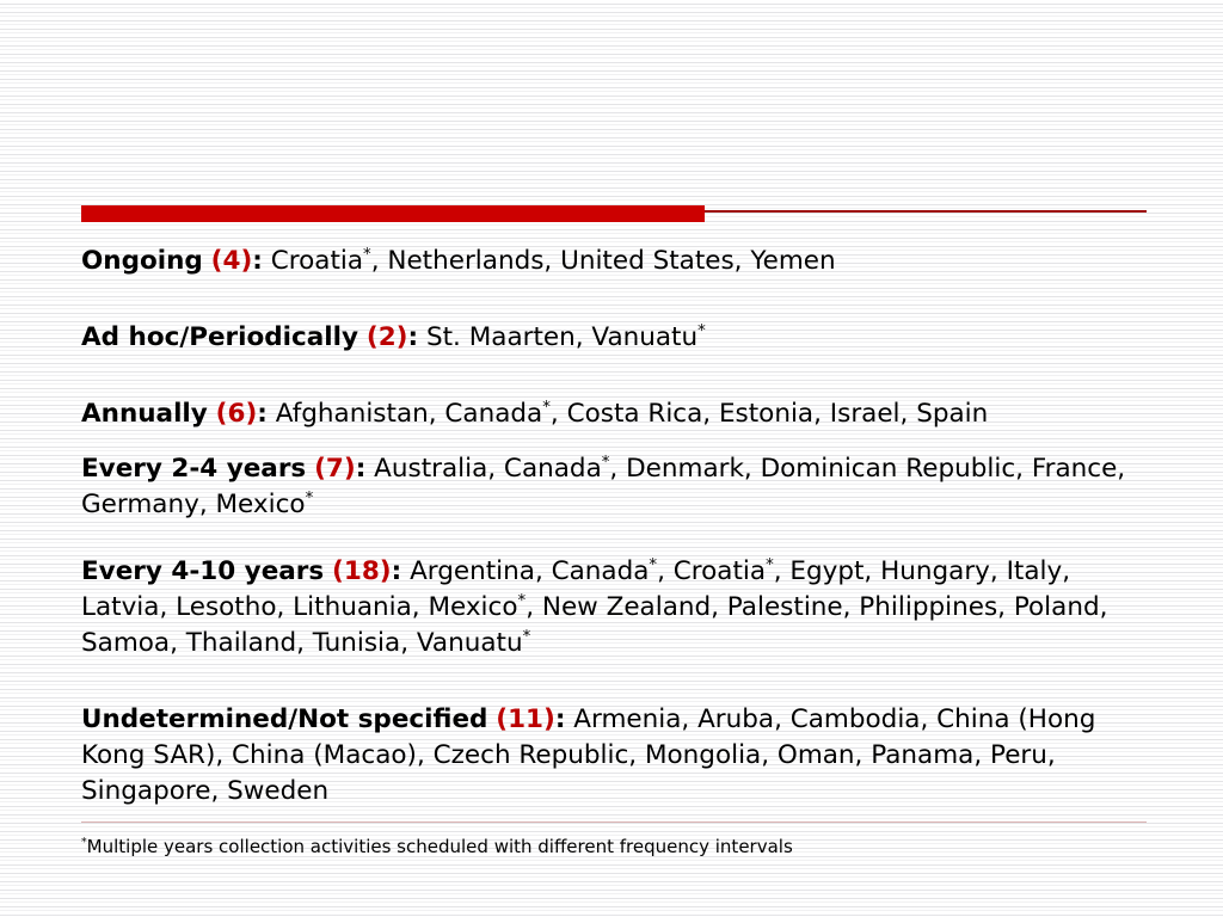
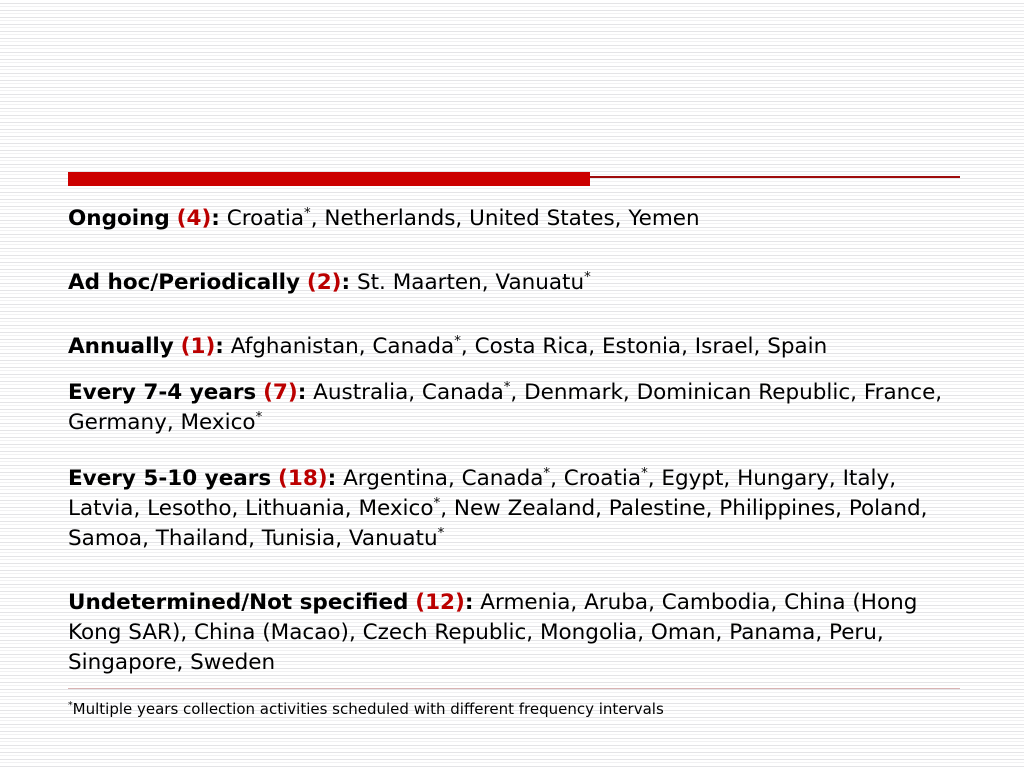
  Ongoing (4): Croatia*, Netherlands, United States, Yemen
  Ad hoc/Periodically (2): St. Maarten, Vanuatu*
- Annually (6): Afghanistan, Canada*, Costa Rica, Estonia, Israel, Spain
+ Annually (1): Afghanistan, Canada*, Costa Rica, Estonia, Israel, Spain
- Every 2-4 years (7): Australia, Canada*, Denmark, Dominican Republic, France, Germany, Mexico*
+ Every 7-4 years (7): Australia, Canada*, Denmark, Dominican Republic, France, Germany, Mexico*
- Every 4-10 years (18): Argentina, Canada*, Croatia*, Egypt, Hungary, Italy, Latvia, Lesotho, Lithuania, Mexico*, New Zealand, Palestine, Philippines, Poland, Samoa, Thailand, Tunisia, Vanuatu*
+ Every 5-10 years (18): Argentina, Canada*, Croatia*, Egypt, Hungary, Italy, Latvia, Lesotho, Lithuania, Mexico*, New Zealand, Palestine, Philippines, Poland, Samoa, Thailand, Tunisia, Vanuatu*
- Undetermined/Not specified (11): Armenia, Aruba, Cambodia, China (Hong Kong SAR), China (Macao), Czech Republic, Mongolia, Oman, Panama, Peru, Singapore, Sweden
+ Undetermined/Not specified (12): Armenia, Aruba, Cambodia, China (Hong Kong SAR), China (Macao), Czech Republic, Mongolia, Oman, Panama, Peru, Singapore, Sweden
  *Multiple years collection activities scheduled with different frequency intervals
